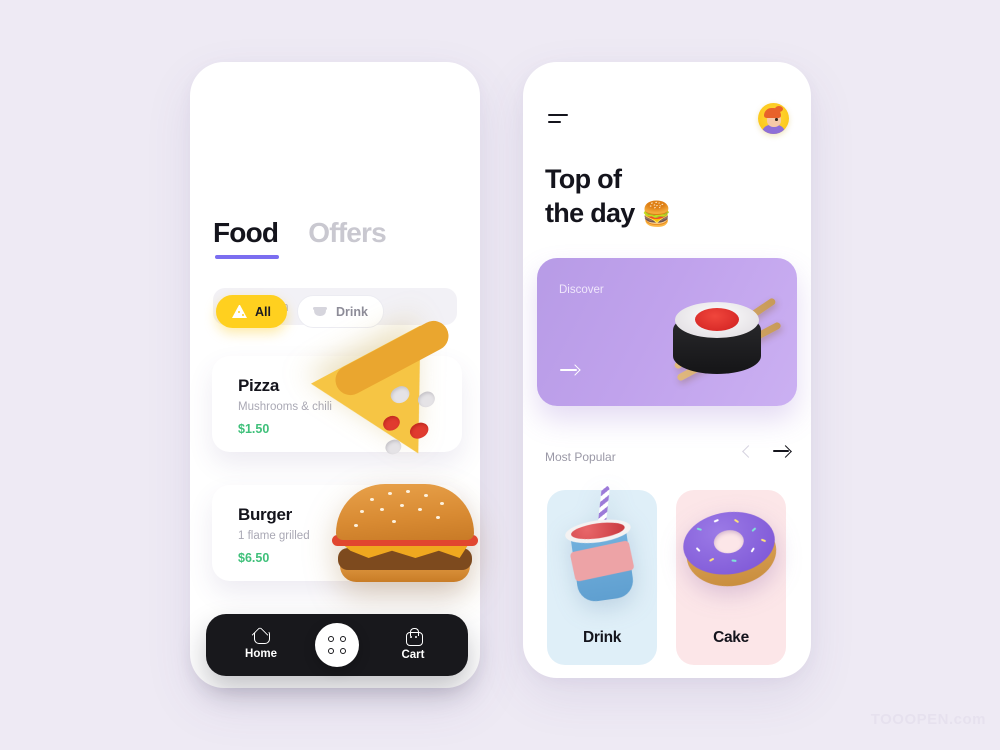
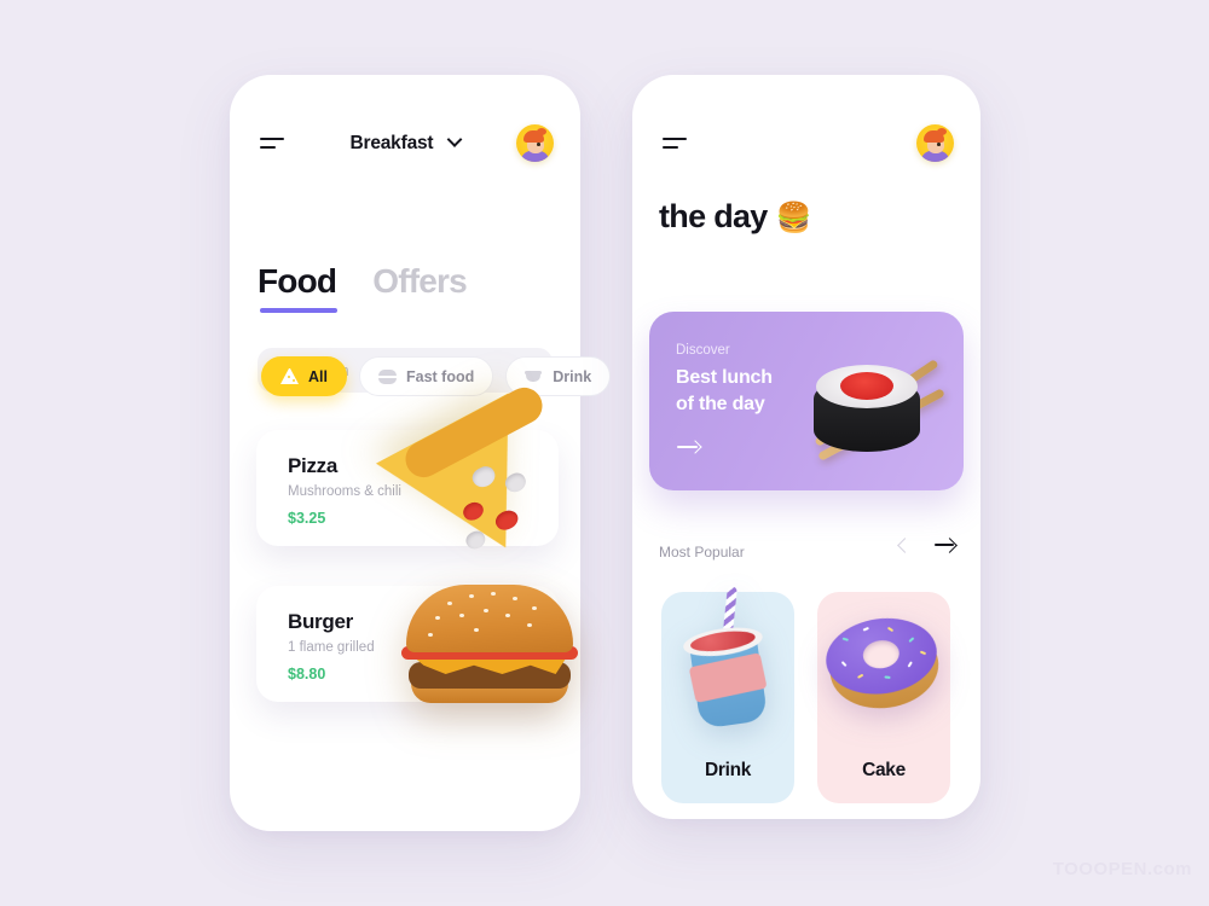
+ Breakfast
  Food
  Offers
  All
+ Fast food
  Drink
  Pizza
  Mushrooms & chili
- $1.50
+ $3.25
  Burger
  1 flame grilled
- $6.50
+ $8.80
- Home
- Cart
- Top of
  the day 🍔
  Discover
+ Best lunch
+ of the day
  Most Popular
  Drink
  Cake
